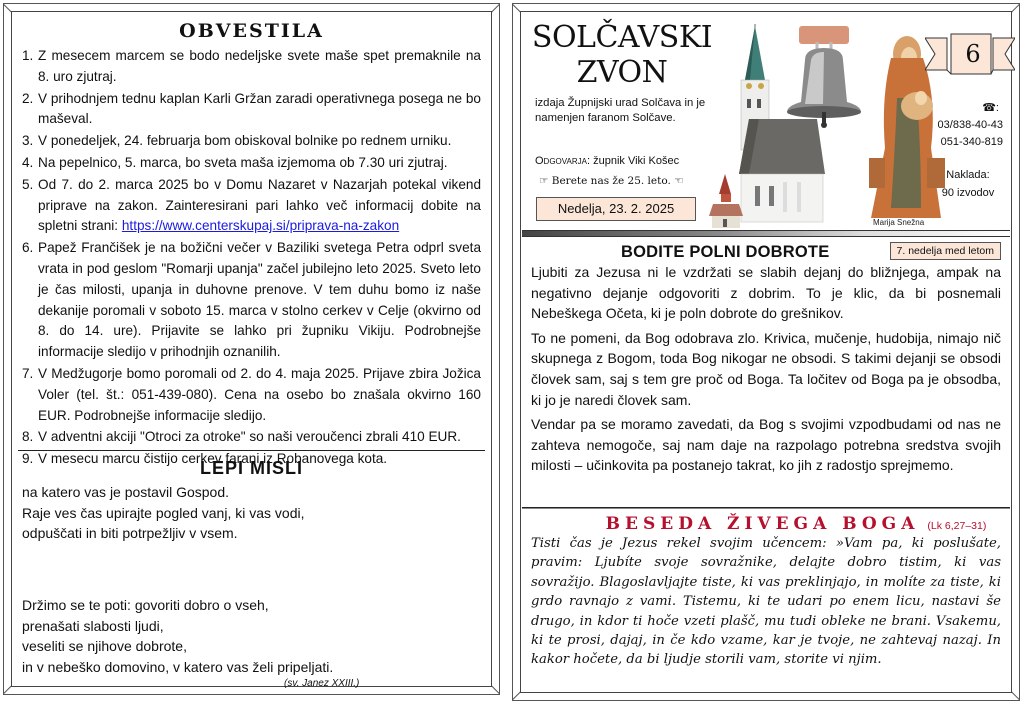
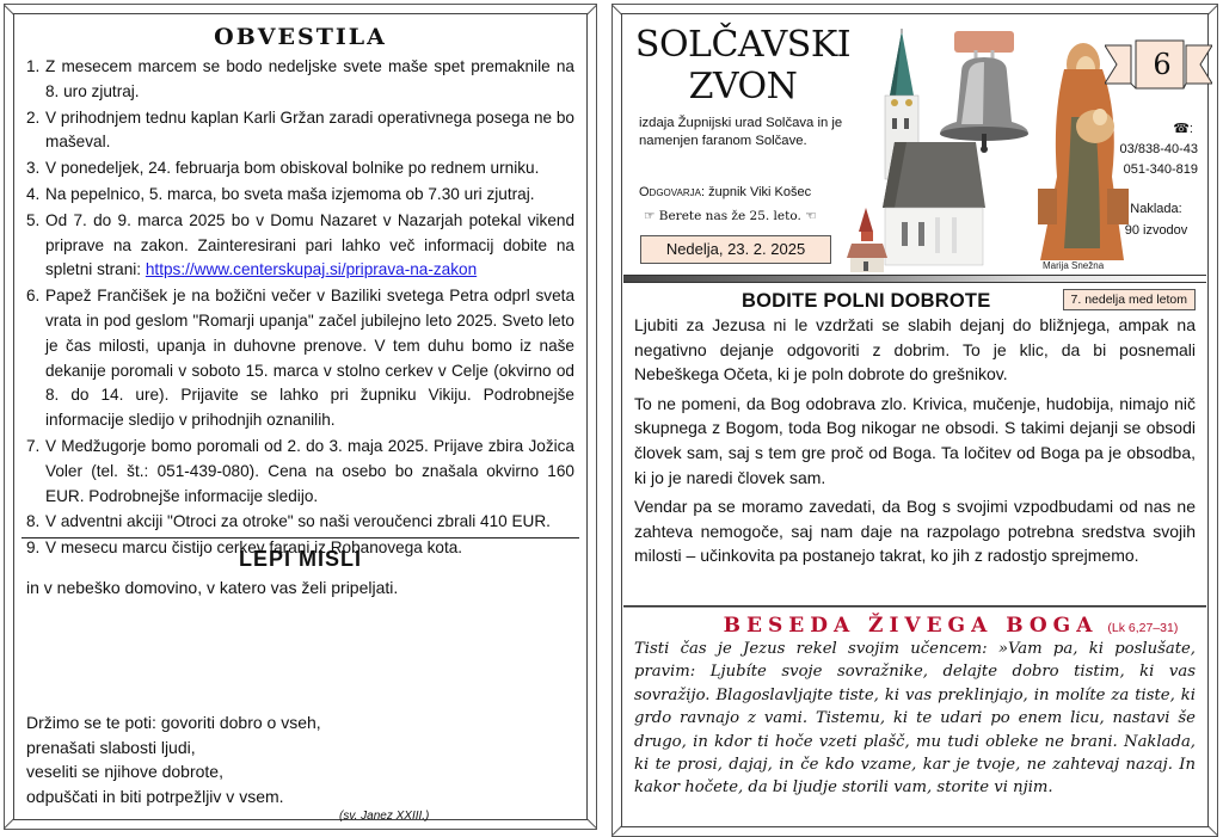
  OBVESTILA
  1.
  Z mesecem marcem se bodo nedeljske svete maše spet premaknile na 8. uro zjutraj.
  2.
  V prihodnjem tednu kaplan Karli Gržan zaradi operativnega posega ne bo maševal.
  3.
  V ponedeljek, 24. februarja bom obiskoval bolnike po rednem urniku.
  4.
  Na pepelnico, 5. marca, bo sveta maša izjemoma ob 7.30 uri zjutraj.
  5.
- Od 7. do 2. marca 2025 bo v Domu Nazaret v Nazarjah potekal vikend priprave na zakon. Zainteresirani pari lahko več informacij dobite na spletni strani: https://www.centerskupaj.si/priprava-na-zakon
+ Od 7. do 9. marca 2025 bo v Domu Nazaret v Nazarjah potekal vikend priprave na zakon. Zainteresirani pari lahko več informacij dobite na spletni strani: https://www.centerskupaj.si/priprava-na-zakon
  6.
  Papež Frančišek je na božični večer v Baziliki svetega Petra odprl sveta vrata in pod geslom "Romarji upanja" začel jubilejno leto 2025. Sveto leto je čas milosti, upanja in duhovne prenove. V tem duhu bomo iz naše dekanije poromali v soboto 15. marca v stolno cerkev v Celje (okvirno od 8. do 14. ure). Prijavite se lahko pri župniku Vikiju. Podrobnejše informacije sledijo v prihodnjih oznanilih.
  7.
- V Medžugorje bomo poromali od 2. do 4. maja 2025. Prijave zbira Jožica Voler (tel. št.: 051-439-080). Cena na osebo bo znašala okvirno 160 EUR. Podrobnejše informacije sledijo.
+ V Medžugorje bomo poromali od 2. do 3. maja 2025. Prijave zbira Jožica Voler (tel. št.: 051-439-080). Cena na osebo bo znašala okvirno 160 EUR. Podrobnejše informacije sledijo.
  8.
  V adventni akciji "Otroci za otroke" so naši veroučenci zbrali 410 EUR.
  9.
  V mesecu marcu čistijo cerkev farani iz Robanovega kota.
  LEPI MISLI
- na katero vas je postavil Gospod.
- Raje ves čas upirajte pogled vanj, ki vas vodi,
- odpuščati in biti potrpežljiv v vsem.
+ in v nebeško domovino, v katero vas želi pripeljati.
  Držimo se te poti: govoriti dobro o vseh,
  prenašati slabosti ljudi,
  veseliti se njihove dobrote,
- in v nebeško domovino, v katero vas želi pripeljati.
+ odpuščati in biti potrpežljiv v vsem.
  (sv. Janez XXIII.)
  SOLČAVSKI
  ZVON
  izdaja Župnijski urad Solčava in je namenjen faranom Solčave.
  Odgovarja: župnik Viki Košec
  ☞ Berete nas že 25. leto. ☜
  Nedelja, 23. 2. 2025
  Marija Snežna
  6
  ☎:
  03/838-40-43
  051-340-819
  Naklada:
  90 izvodov
  BODITE POLNI DOBROTE
  7. nedelja med letom
  Ljubiti za Jezusa ni le vzdržati se slabih dejanj do bližnjega, ampak na negativno dejanje odgovoriti z dobrim. To je klic, da bi posnemali Nebeškega Očeta, ki je poln dobrote do grešnikov.
  To ne pomeni, da Bog odobrava zlo. Krivica, mučenje, hudobija, nimajo nič skupnega z Bogom, toda Bog nikogar ne obsodi. S takimi dejanji se obsodi človek sam, saj s tem gre proč od Boga. Ta ločitev od Boga pa je obsodba, ki jo je naredi človek sam.
  Vendar pa se moramo zavedati, da Bog s svojimi vzpodbudami od nas ne zahteva nemogoče, saj nam daje na razpolago potrebna sredstva svojih milosti – učinkovita pa postanejo takrat, ko jih z radostjo sprejmemo.
  BESEDA ŽIVEGA BOGA (Lk 6,27–31)
- Tisti čas je Jezus rekel svojim učencem: »Vam pa, ki poslušate, pravim: Ljubíte svoje sovražnike, delajte dobro tistim, ki vas sovražijo. Blagoslavljajte tiste, ki vas preklinjajo, in molíte za tiste, ki grdo ravnajo z vami. Tistemu, ki te udari po enem licu, nastavi še drugo, in kdor ti hoče vzeti plašč, mu tudi obleke ne brani. Vsakemu, ki te prosi, dajaj, in če kdo vzame, kar je tvoje, ne zahtevaj nazaj. In kakor hočete, da bi ljudje storili vam, storite vi njim.
+ Tisti čas je Jezus rekel svojim učencem: »Vam pa, ki poslušate, pravim: Ljubíte svoje sovražnike, delajte dobro tistim, ki vas sovražijo. Blagoslavljajte tiste, ki vas preklinjajo, in molíte za tiste, ki grdo ravnajo z vami. Tistemu, ki te udari po enem licu, nastavi še drugo, in kdor ti hoče vzeti plašč, mu tudi obleke ne brani. Naklada, ki te prosi, dajaj, in če kdo vzame, kar je tvoje, ne zahtevaj nazaj. In kakor hočete, da bi ljudje storili vam, storite vi njim.
